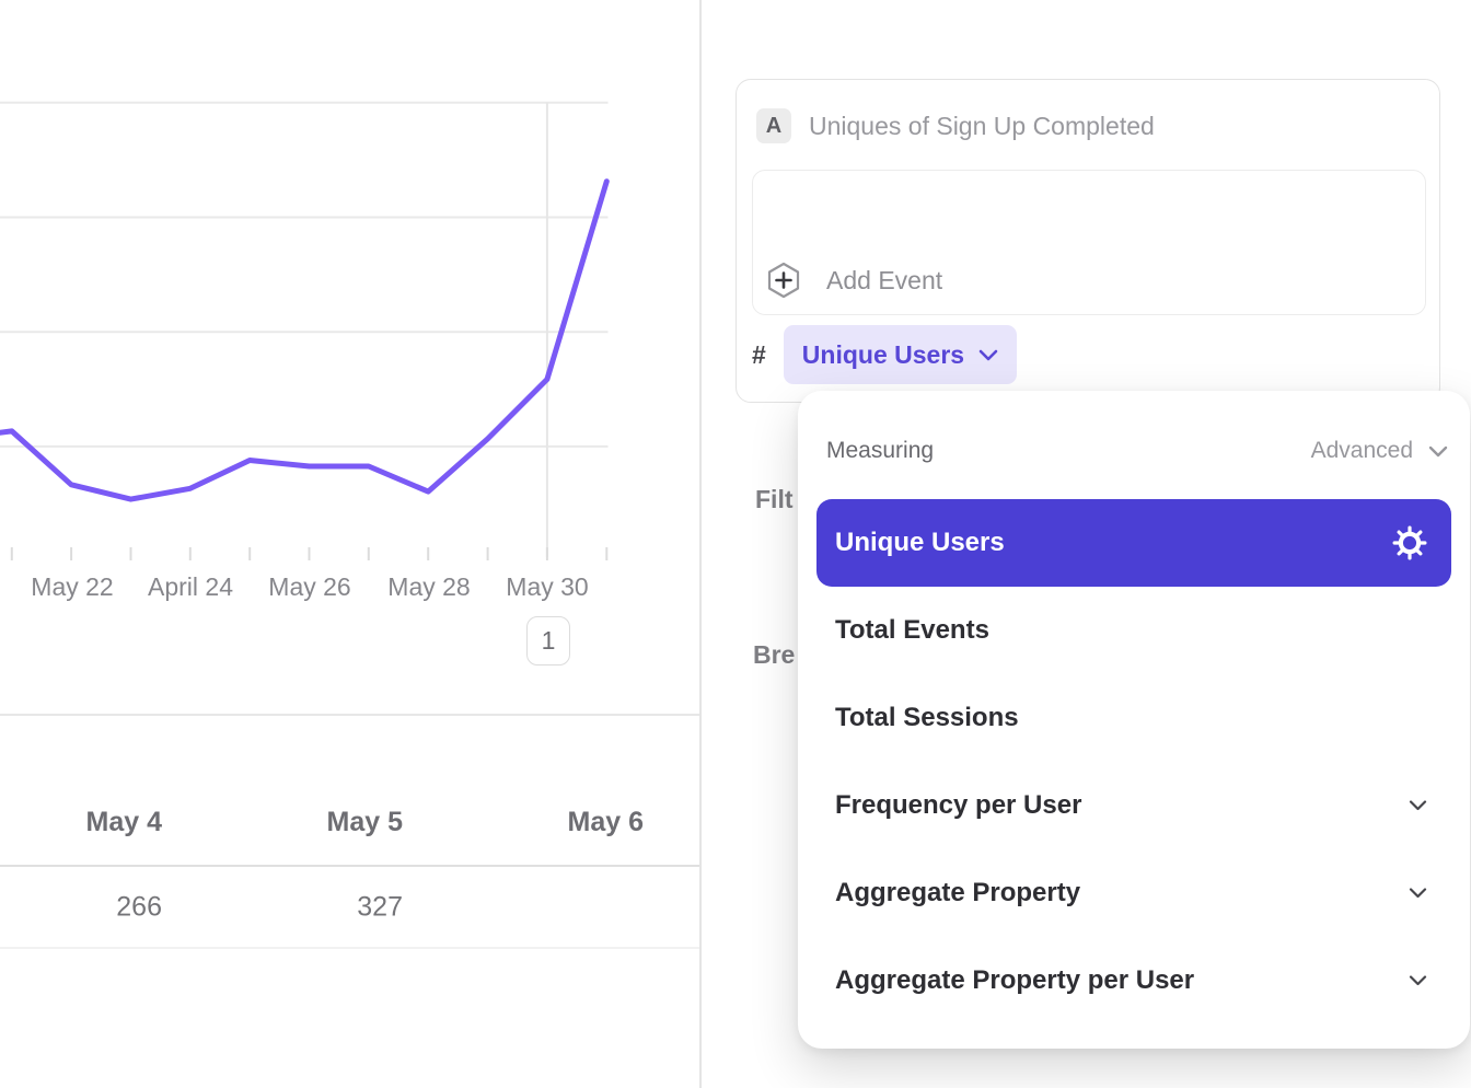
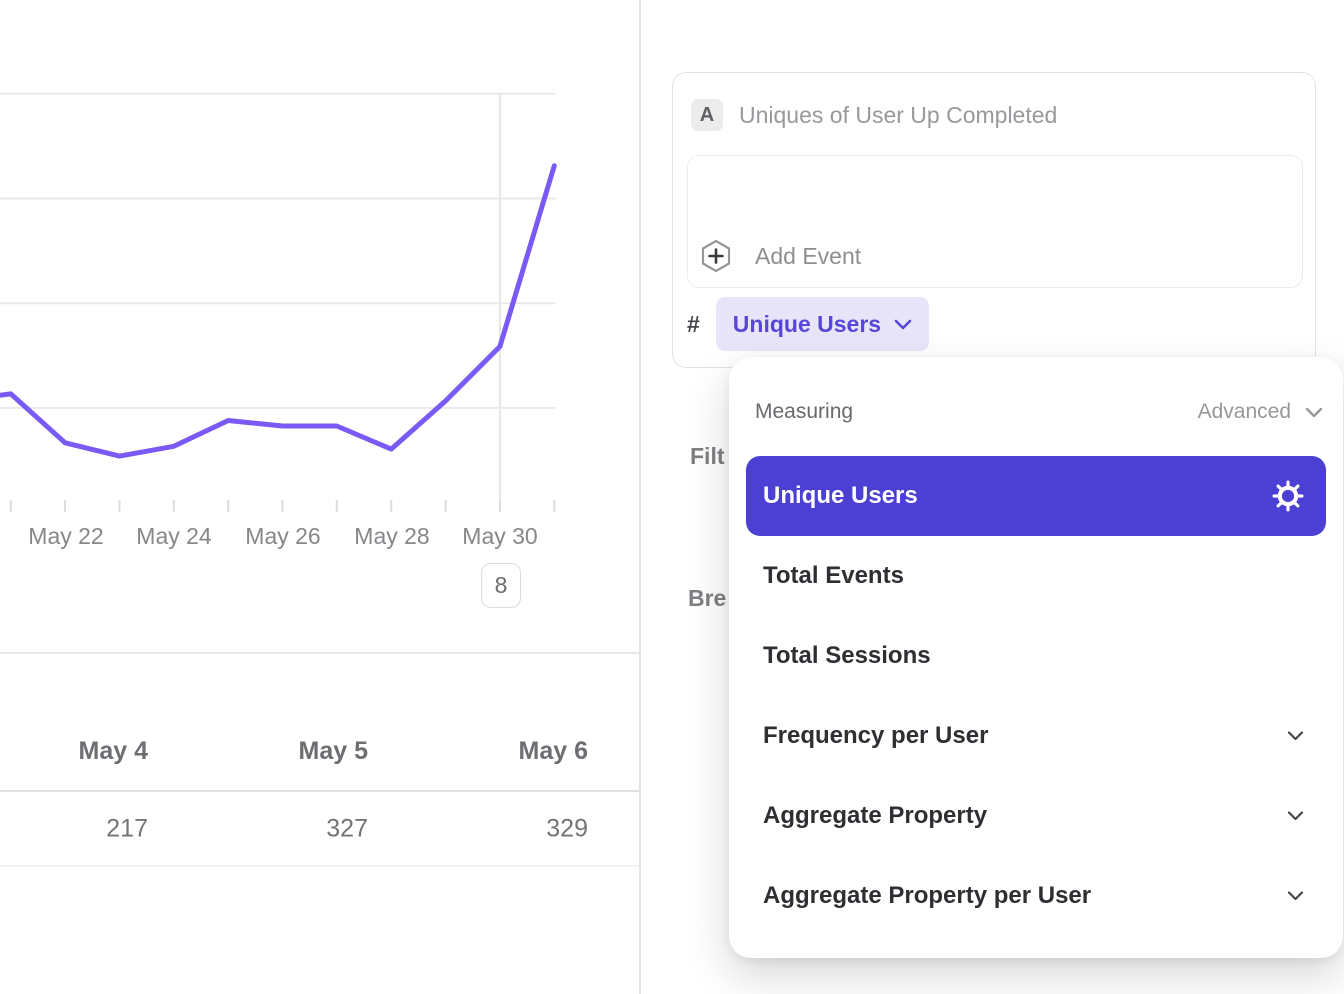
  May 22
- April 24
+ May 24
  May 26
  May 28
  May 30
- 1
+ 8
  May 4
  May 5
  May 6
- 266
+ 217
  327
+ 329
  A
- Uniques of Sign Up Completed
+ Uniques of User Up Completed
  Add Event
  #
  Unique Users
  Filt
  Bre
  Measuring
  Advanced
  Unique Users
  Total Events
  Total Sessions
  Frequency per User
  Aggregate Property
  Aggregate Property per User
